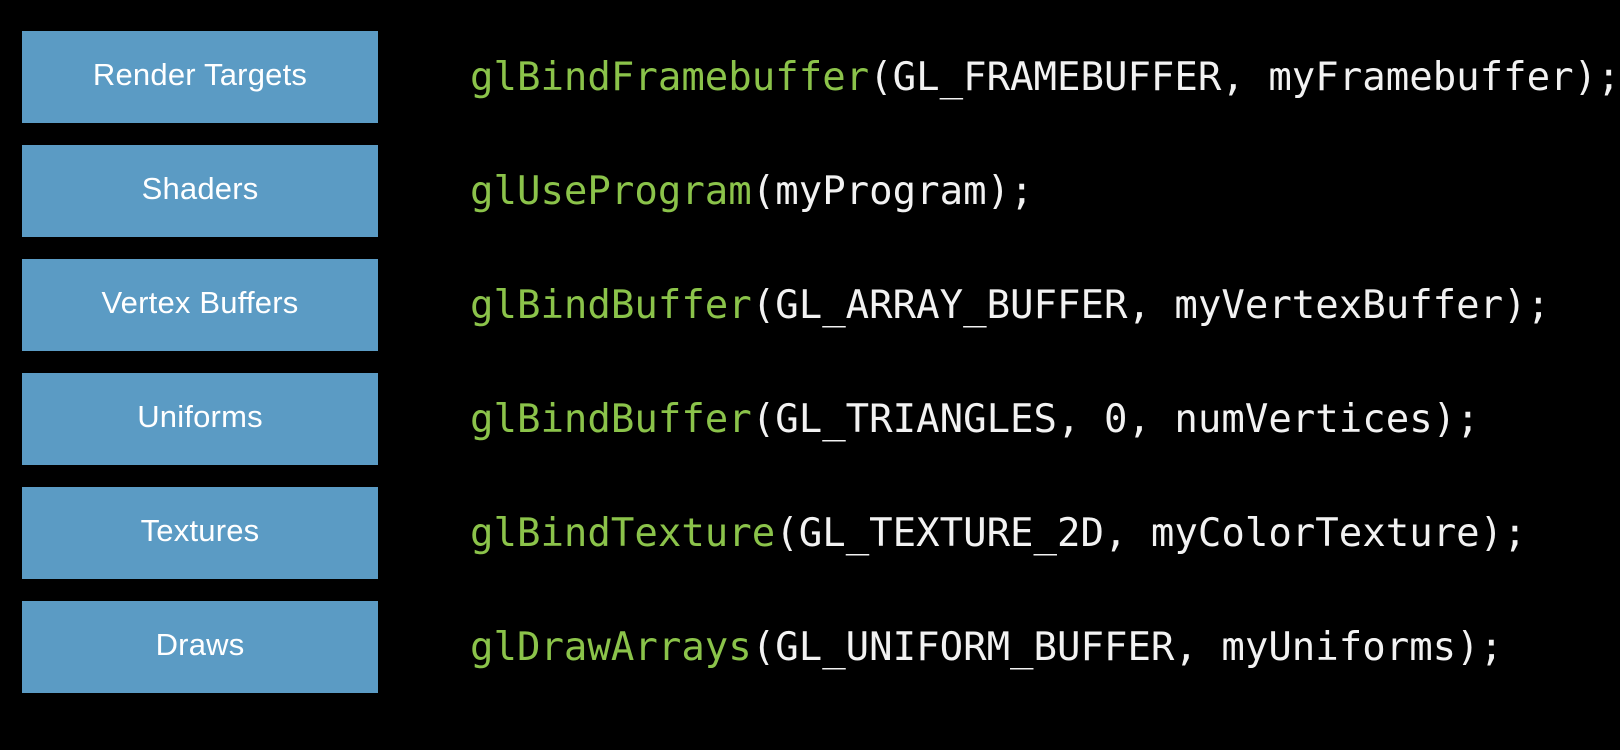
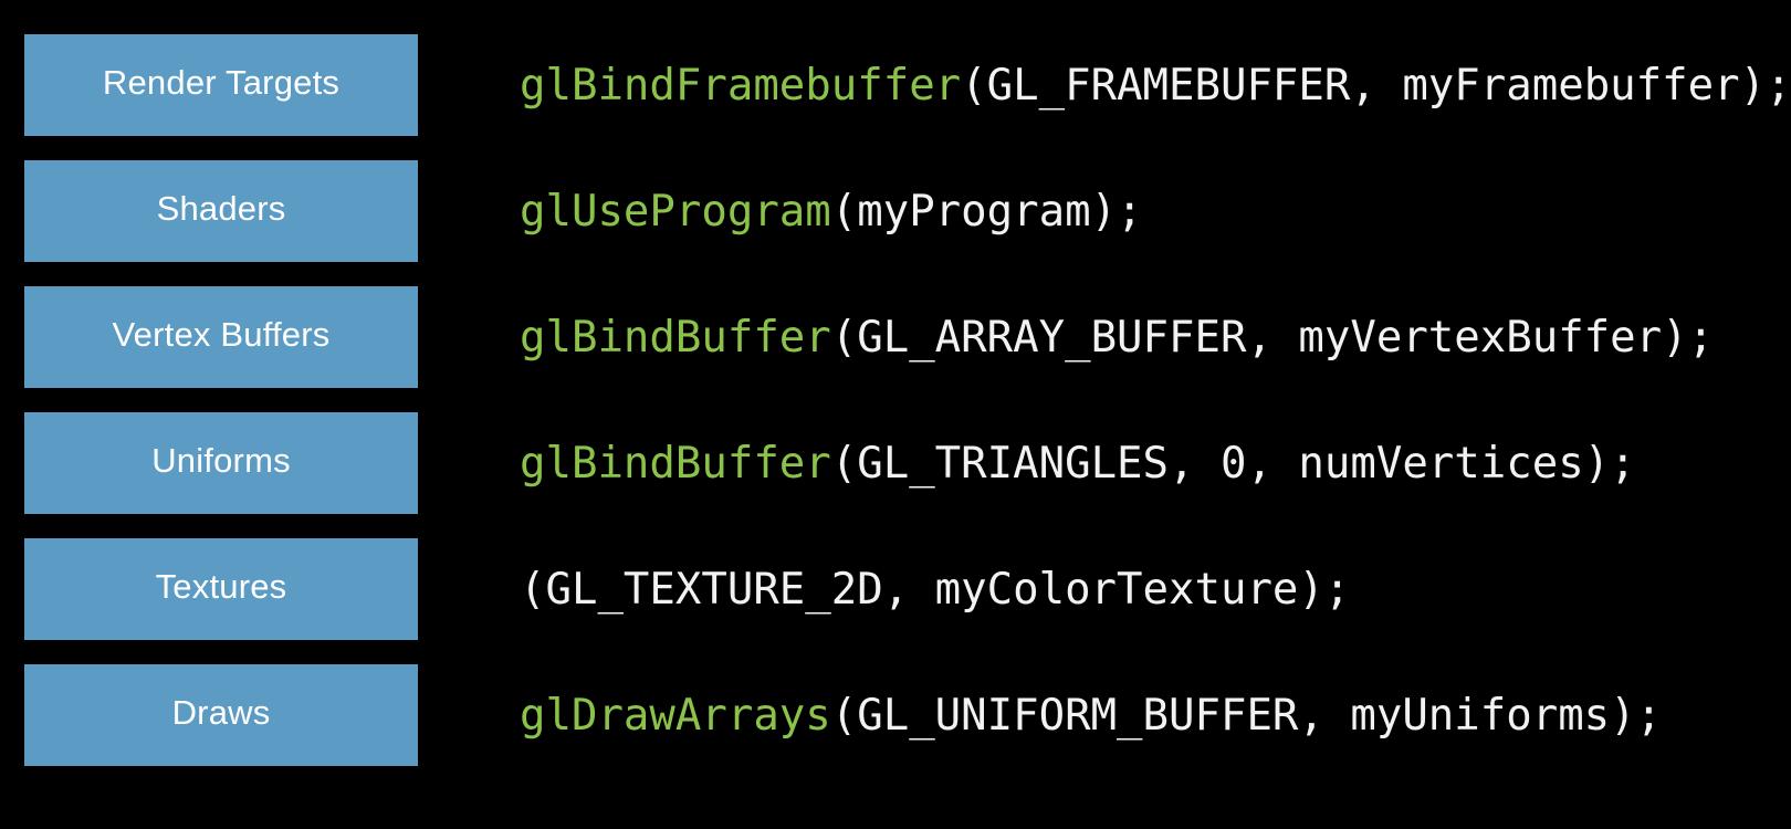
  Render Targets
  Shaders
  Vertex Buffers
  Uniforms
  Textures
  Draws
  glBindFramebuffer
  (GL_FRAMEBUFFER, myFramebuffer);
  glUseProgram
  (myProgram);
  glBindBuffer
  (GL_ARRAY_BUFFER, myVertexBuffer);
  glBindBuffer
  (GL_TRIANGLES, 0, numVertices);
- glBindTexture
  (GL_TEXTURE_2D, myColorTexture);
  glDrawArrays
  (GL_UNIFORM_BUFFER, myUniforms);
